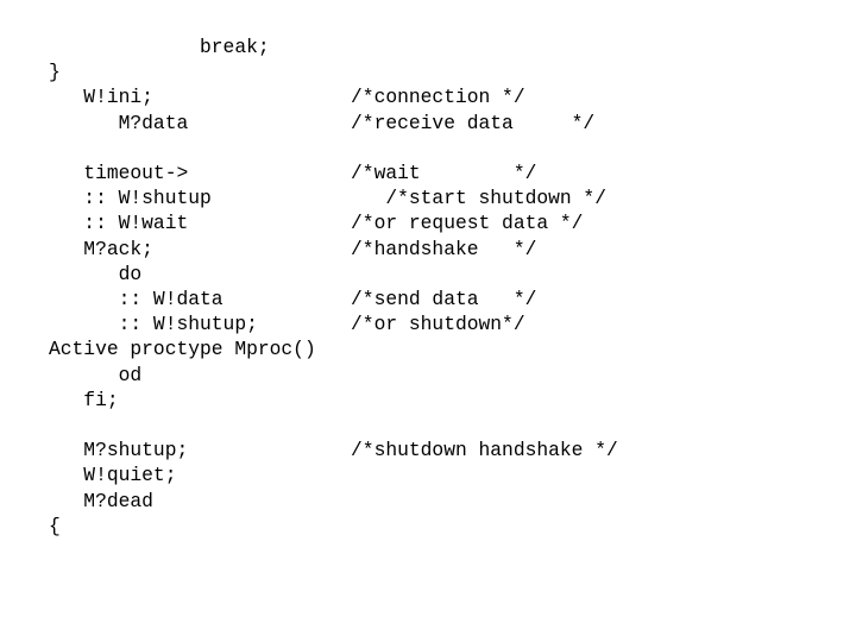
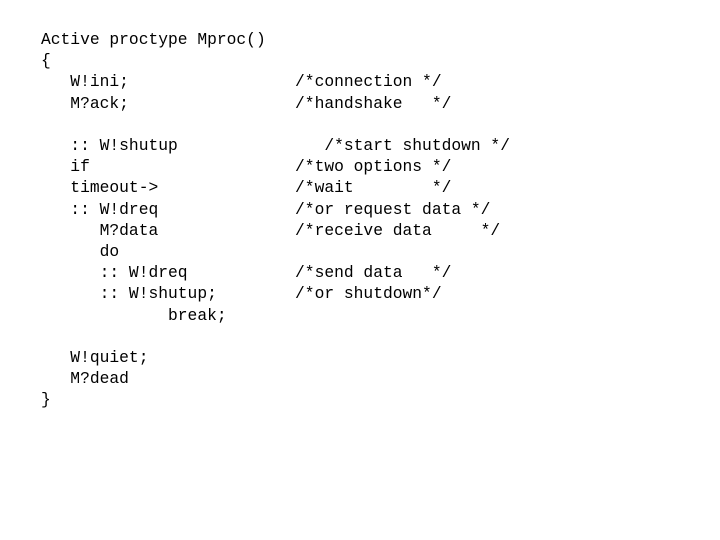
- break;
+ Active proctype Mproc()
- }
+ {
  W!ini; /*connection */
- M?data /*receive data */
+ M?ack; /*handshake */
- timeout-> /*wait */
+ :: W!shutup /*start shutdown */
+ if /*two options */
- :: W!shutup /*start shutdown */
+ timeout-> /*wait */
- :: W!wait /*or request data */
+ :: W!dreq /*or request data */
- M?ack; /*handshake */
+ M?data /*receive data */
  do
- :: W!data /*send data */
+ :: W!dreq /*send data */
  :: W!shutup; /*or shutdown*/
- Active proctype Mproc()
+ break;
- od
- fi;
- M?shutup; /*shutdown handshake */
  W!quiet;
  M?dead
- {
+ }
